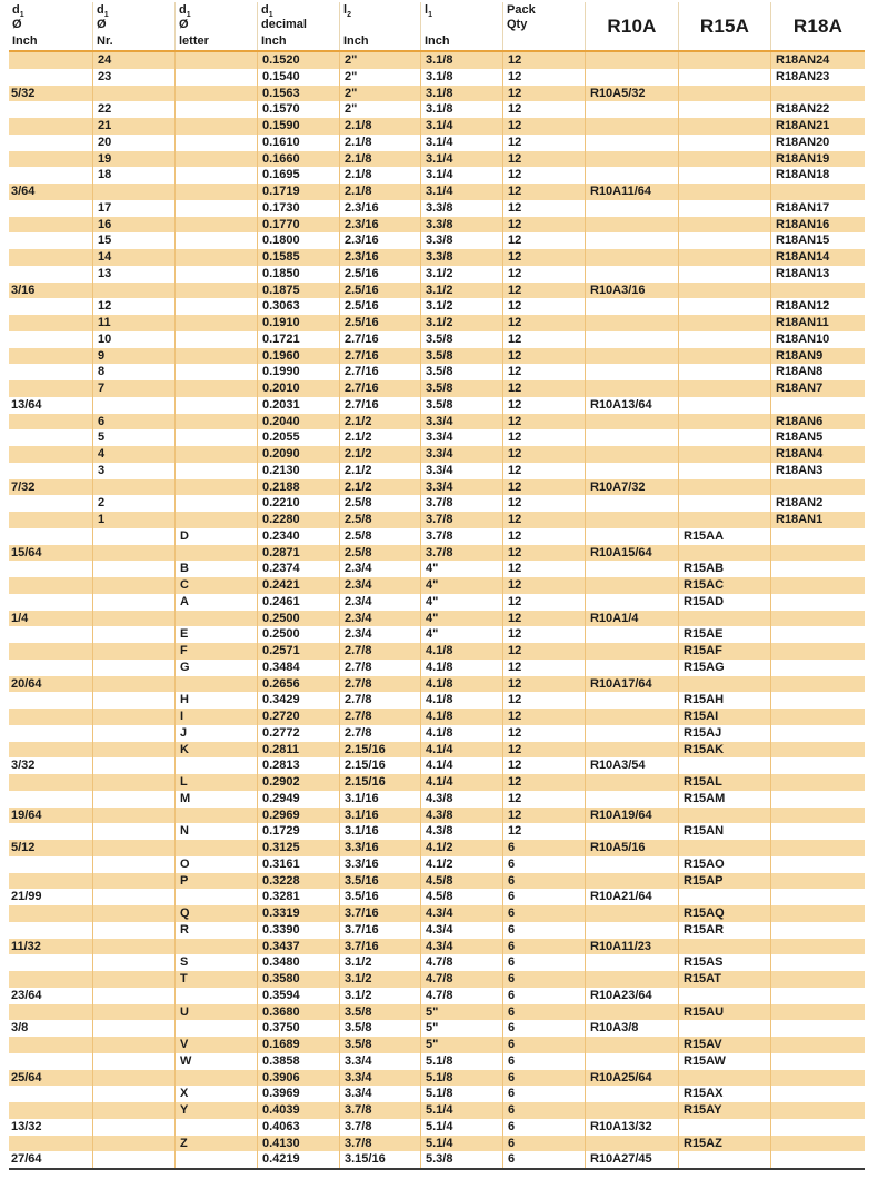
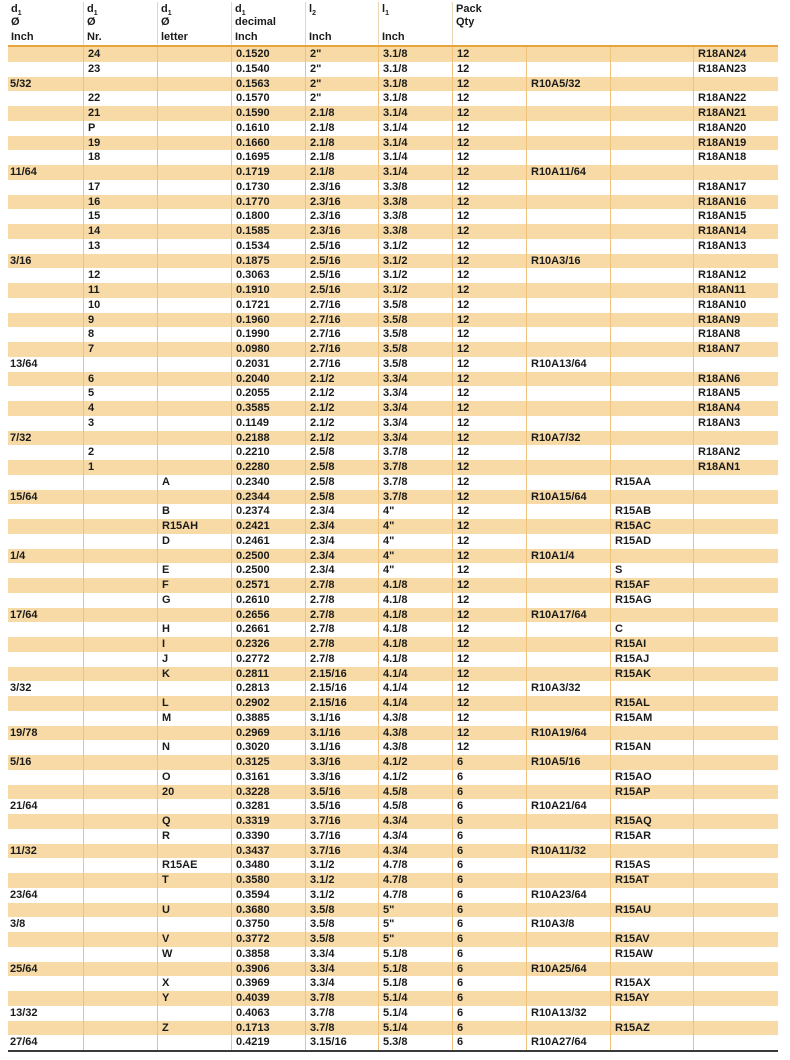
  Ø
  Inch
  Ø
  Nr.
  Ø
  letter
  decimal
  Inch
  Inch
  Inch
  Pack
  Qty
- R10A
- R15A
- R18A
  24
  0.1520
  2"
  3.1/8
  12
  R18AN24
  23
  0.1540
  2"
  3.1/8
  12
  R18AN23
  5/32
  0.1563
  2"
  3.1/8
  12
  R10A5/32
  22
  0.1570
  2"
  3.1/8
  12
  R18AN22
  21
  0.1590
  2.1/8
  3.1/4
  12
  R18AN21
- 20
+ P
  0.1610
  2.1/8
  3.1/4
  12
  R18AN20
  19
  0.1660
  2.1/8
  3.1/4
  12
  R18AN19
  18
  0.1695
  2.1/8
  3.1/4
  12
  R18AN18
- 3/64
+ 11/64
  0.1719
  2.1/8
  3.1/4
  12
  R10A11/64
  17
  0.1730
  2.3/16
  3.3/8
  12
  R18AN17
  16
  0.1770
  2.3/16
  3.3/8
  12
  R18AN16
  15
  0.1800
  2.3/16
  3.3/8
  12
  R18AN15
  14
  0.1585
  2.3/16
  3.3/8
  12
  R18AN14
  13
- 0.1850
+ 0.1534
  2.5/16
  3.1/2
  12
  R18AN13
  3/16
  0.1875
  2.5/16
  3.1/2
  12
  R10A3/16
  12
  0.3063
  2.5/16
  3.1/2
  12
  R18AN12
  11
  0.1910
  2.5/16
  3.1/2
  12
  R18AN11
  10
  0.1721
  2.7/16
  3.5/8
  12
  R18AN10
  9
  0.1960
  2.7/16
  3.5/8
  12
  R18AN9
  8
  0.1990
  2.7/16
  3.5/8
  12
  R18AN8
  7
- 0.2010
+ 0.0980
  2.7/16
  3.5/8
  12
  R18AN7
  13/64
  0.2031
  2.7/16
  3.5/8
  12
  R10A13/64
  6
  0.2040
  2.1/2
  3.3/4
  12
  R18AN6
  5
  0.2055
  2.1/2
  3.3/4
  12
  R18AN5
  4
- 0.2090
+ 0.3585
  2.1/2
  3.3/4
  12
  R18AN4
  3
- 0.2130
+ 0.1149
  2.1/2
  3.3/4
  12
  R18AN3
  7/32
  0.2188
  2.1/2
  3.3/4
  12
  R10A7/32
  2
  0.2210
  2.5/8
  3.7/8
  12
  R18AN2
  1
  0.2280
  2.5/8
  3.7/8
  12
  R18AN1
- D
+ A
  0.2340
  2.5/8
  3.7/8
  12
  R15AA
  15/64
- 0.2871
+ 0.2344
  2.5/8
  3.7/8
  12
  R10A15/64
  B
  0.2374
  2.3/4
  4"
  12
  R15AB
- C
+ R15AH
  0.2421
  2.3/4
  4"
  12
  R15AC
- A
+ D
  0.2461
  2.3/4
  4"
  12
  R15AD
  1/4
  0.2500
  2.3/4
  4"
  12
  R10A1/4
  E
  0.2500
  2.3/4
  4"
  12
- R15AE
+ S
  F
  0.2571
  2.7/8
  4.1/8
  12
  R15AF
  G
- 0.3484
+ 0.2610
  2.7/8
  4.1/8
  12
  R15AG
- 20/64
+ 17/64
  0.2656
  2.7/8
  4.1/8
  12
  R10A17/64
  H
- 0.3429
+ 0.2661
  2.7/8
  4.1/8
  12
- R15AH
+ C
  I
- 0.2720
+ 0.2326
  2.7/8
  4.1/8
  12
  R15AI
  J
  0.2772
  2.7/8
  4.1/8
  12
  R15AJ
  K
  0.2811
  2.15/16
  4.1/4
  12
  R15AK
  3/32
  0.2813
  2.15/16
  4.1/4
  12
- R10A3/54
+ R10A3/32
  L
  0.2902
  2.15/16
  4.1/4
  12
  R15AL
  M
- 0.2949
+ 0.3885
  3.1/16
  4.3/8
  12
  R15AM
- 19/64
+ 19/78
  0.2969
  3.1/16
  4.3/8
  12
  R10A19/64
  N
- 0.1729
+ 0.3020
  3.1/16
  4.3/8
  12
  R15AN
- 5/12
+ 5/16
  0.3125
  3.3/16
  4.1/2
  6
  R10A5/16
  O
  0.3161
  3.3/16
  4.1/2
  6
  R15AO
- P
+ 20
  0.3228
  3.5/16
  4.5/8
  6
  R15AP
- 21/99
+ 21/64
  0.3281
  3.5/16
  4.5/8
  6
  R10A21/64
  Q
  0.3319
  3.7/16
  4.3/4
  6
  R15AQ
  R
  0.3390
  3.7/16
  4.3/4
  6
  R15AR
  11/32
  0.3437
  3.7/16
  4.3/4
  6
- R10A11/23
+ R10A11/32
- S
+ R15AE
  0.3480
  3.1/2
  4.7/8
  6
  R15AS
  T
  0.3580
  3.1/2
  4.7/8
  6
  R15AT
  23/64
  0.3594
  3.1/2
  4.7/8
  6
  R10A23/64
  U
  0.3680
  3.5/8
  5"
  6
  R15AU
  3/8
  0.3750
  3.5/8
  5"
  6
  R10A3/8
  V
- 0.1689
+ 0.3772
  3.5/8
  5"
  6
  R15AV
  W
  0.3858
  3.3/4
  5.1/8
  6
  R15AW
  25/64
  0.3906
  3.3/4
  5.1/8
  6
  R10A25/64
  X
  0.3969
  3.3/4
  5.1/8
  6
  R15AX
  Y
  0.4039
  3.7/8
  5.1/4
  6
  R15AY
  13/32
  0.4063
  3.7/8
  5.1/4
  6
  R10A13/32
  Z
- 0.4130
+ 0.1713
  3.7/8
  5.1/4
  6
  R15AZ
  27/64
  0.4219
  3.15/16
  5.3/8
  6
- R10A27/45
+ R10A27/64
